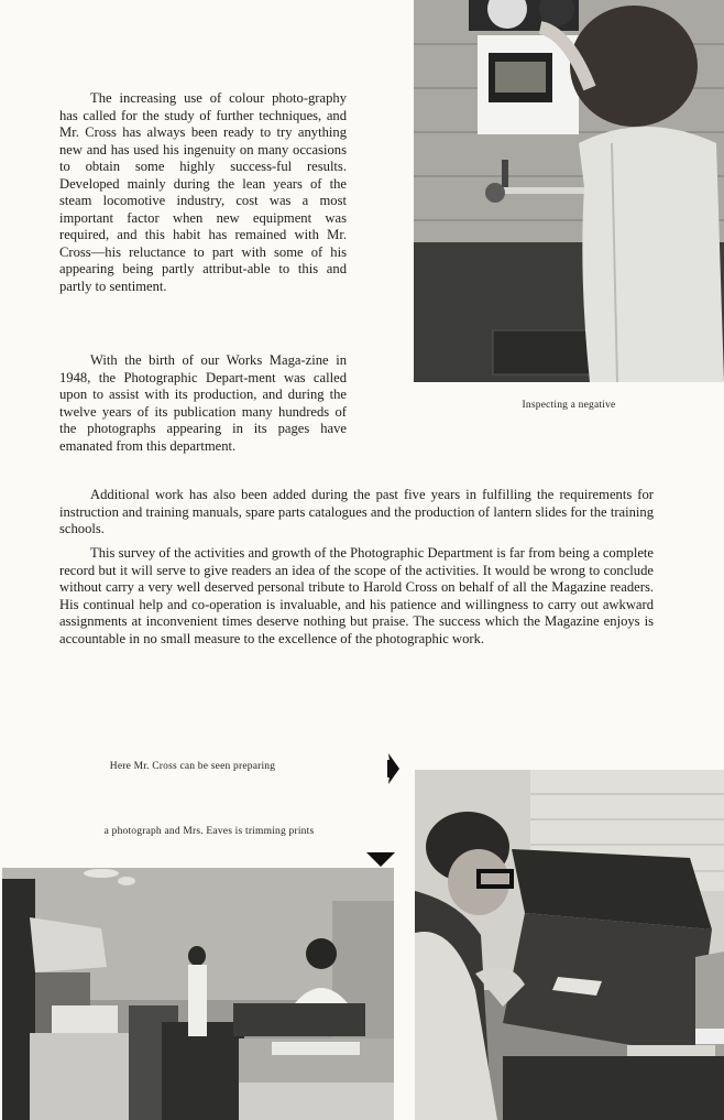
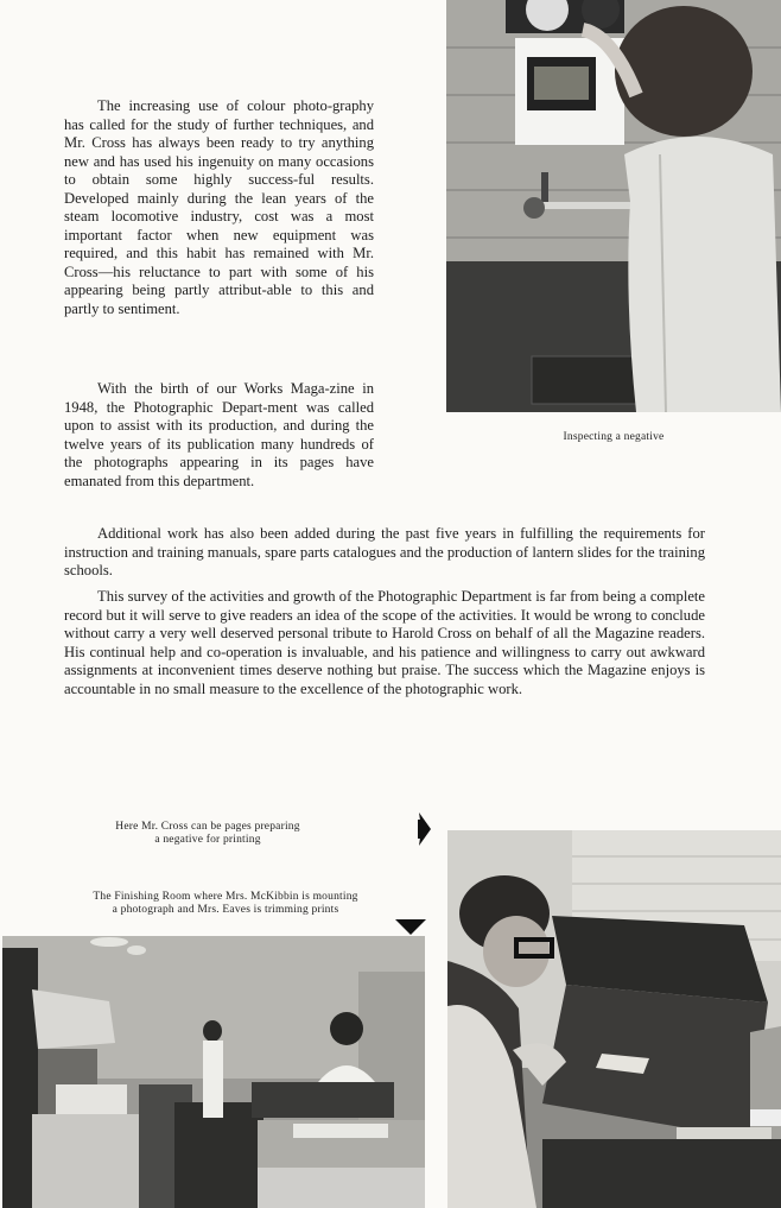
  The increasing use of colour photo-graphy has called for the study of further techniques, and Mr. Cross has always been ready to try anything new and has used his ingenuity on many occasions to obtain some highly success-ful results. Developed mainly during the lean years of the steam locomotive industry, cost was a most important factor when new equipment was required, and this habit has remained with Mr. Cross—his reluctance to part with some of his appearing being partly attribut-able to this and partly to sentiment.
  With the birth of our Works Maga-zine in 1948, the Photographic Depart-ment was called upon to assist with its production, and during the twelve years of its publication many hundreds of the photographs appearing in its pages have emanated from this department.
  Additional work has also been added during the past five years in fulfilling the requirements for instruction and training manuals, spare parts catalogues and the production of lantern slides for the training schools.
  This survey of the activities and growth of the Photographic Department is far from being a complete record but it will serve to give readers an idea of the scope of the activities. It would be wrong to conclude without carry a very well deserved personal tribute to Harold Cross on behalf of all the Magazine readers. His continual help and co-operation is invaluable, and his patience and willingness to carry out awkward assignments at inconvenient times deserve nothing but praise. The success which the Magazine enjoys is accountable in no small measure to the excellence of the photographic work.
  Inspecting a negative
- Here Mr. Cross can be seen preparing
+ Here Mr. Cross can be pages preparing
+ a negative for printing
+ The Finishing Room where Mrs. McKibbin is mounting
  a photograph and Mrs. Eaves is trimming prints
